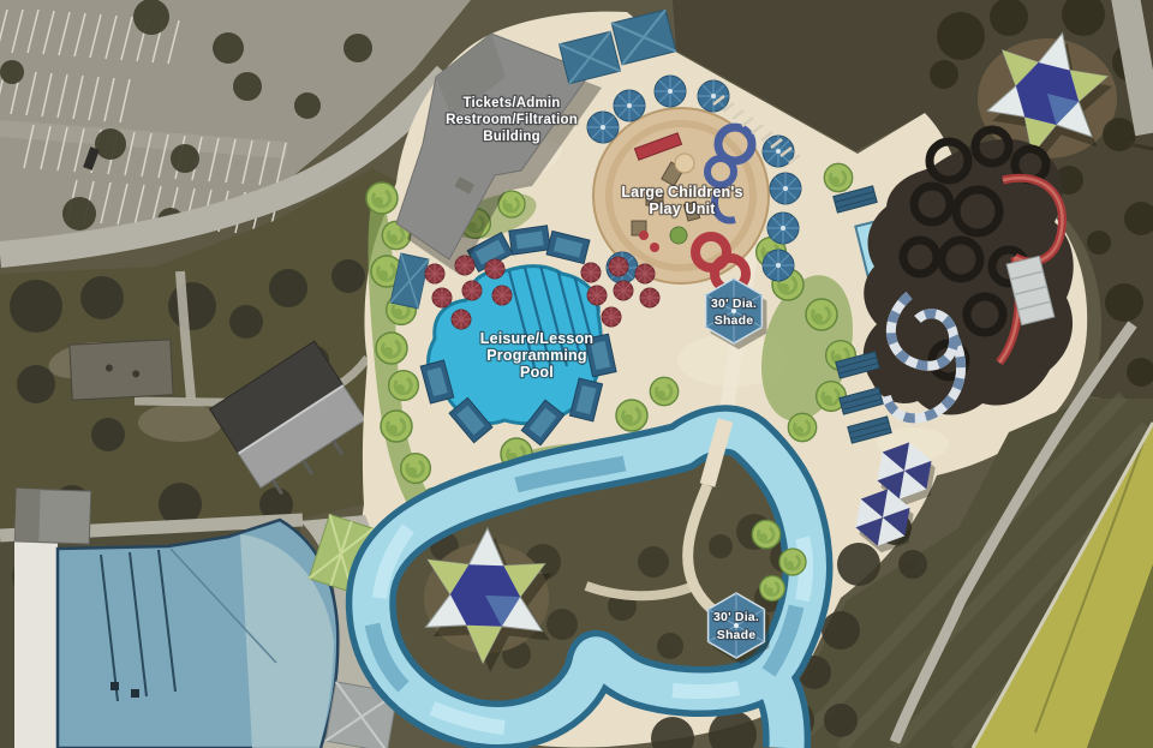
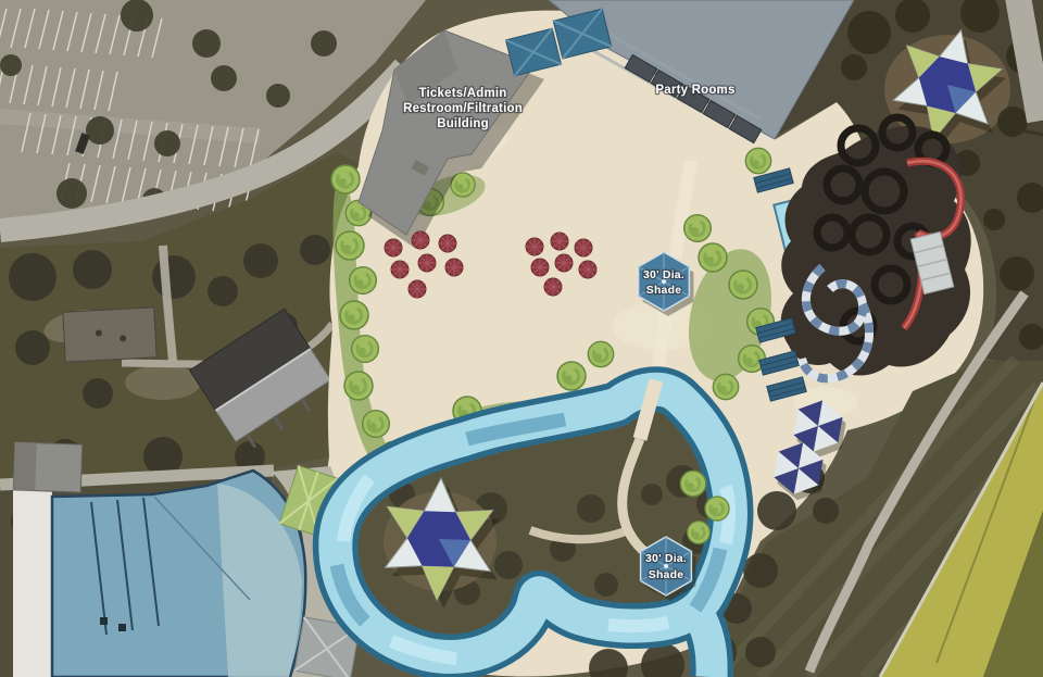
  30' Dia.
  Shade
- Leisure/Lesson
- Programming
- Pool
- Large Children's
- Play Unit
  30' Dia.
  Shade
  Tickets/Admin
  Restroom/Filtration
  Building
+ Party Rooms
